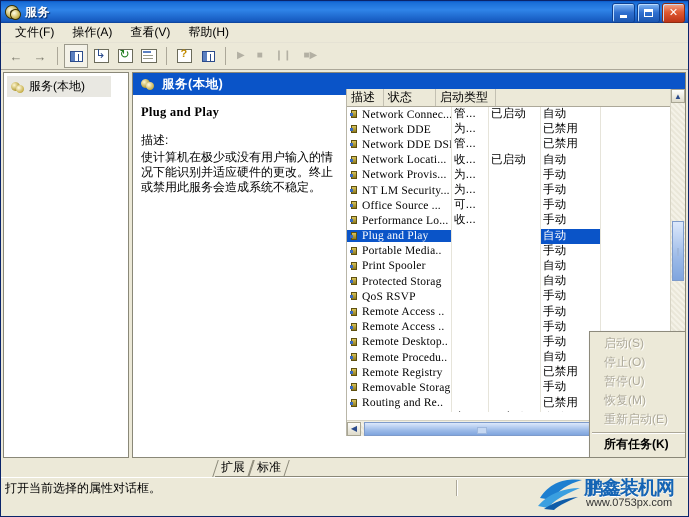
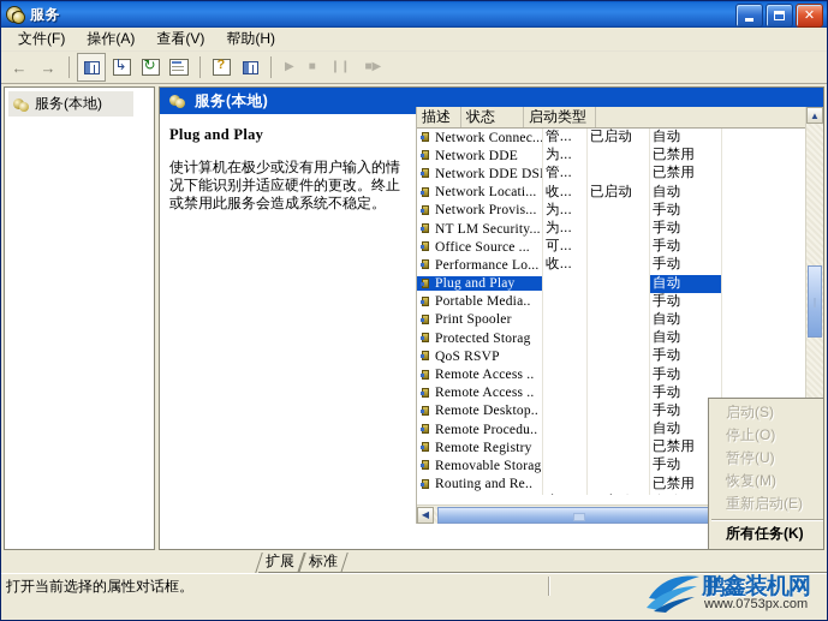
  服务
  ✕
  文件(F)
  操作(A)
  查看(V)
  帮助(H)
  ←
  →
  ▶
  ■
  ❙❙
  ■▶
  服务(本地)
  服务(本地)
  Plug and Play
- 描述:
  使计算机在极少或没有用户输入的情况下能识别并适应硬件的更改。终止或禁用此服务会造成系统不稳定。
  描述
  状态
  启动类型
  Network Connec..
  管...
  已启动
  自动
  Network DDE
  为...
  已禁用
  Network DDE DS
  管...
  已禁用
  Network Locati...
  收...
  已启动
  自动
  Network Provis...
  为...
  手动
  NT LM Security...
  为...
  手动
  Office Source ...
  可...
  手动
  Performance Lo...
  收...
  手动
  Plug and Play
  自动
  Portable Media..
  手动
  Print Spooler
  自动
  Protected Storag
  自动
  QoS RSVP
  手动
  Remote Access ..
  手动
  Remote Access ..
  手动
  Remote Desktop..
  手动
  Remote Procedu..
  自动
  Remote Registry
  已禁用
  Removable Storag
  手动
  Routing and Re..
  已禁用
  ▲
  ◀
  启动(S)
  停止(O)
  暂停(U)
  恢复(M)
  重新启动(E)
  所有任务(K)
  扩展
  标准
  打开当前选择的属性对话框。
  鹏鑫装机网
  www.0753px.com
